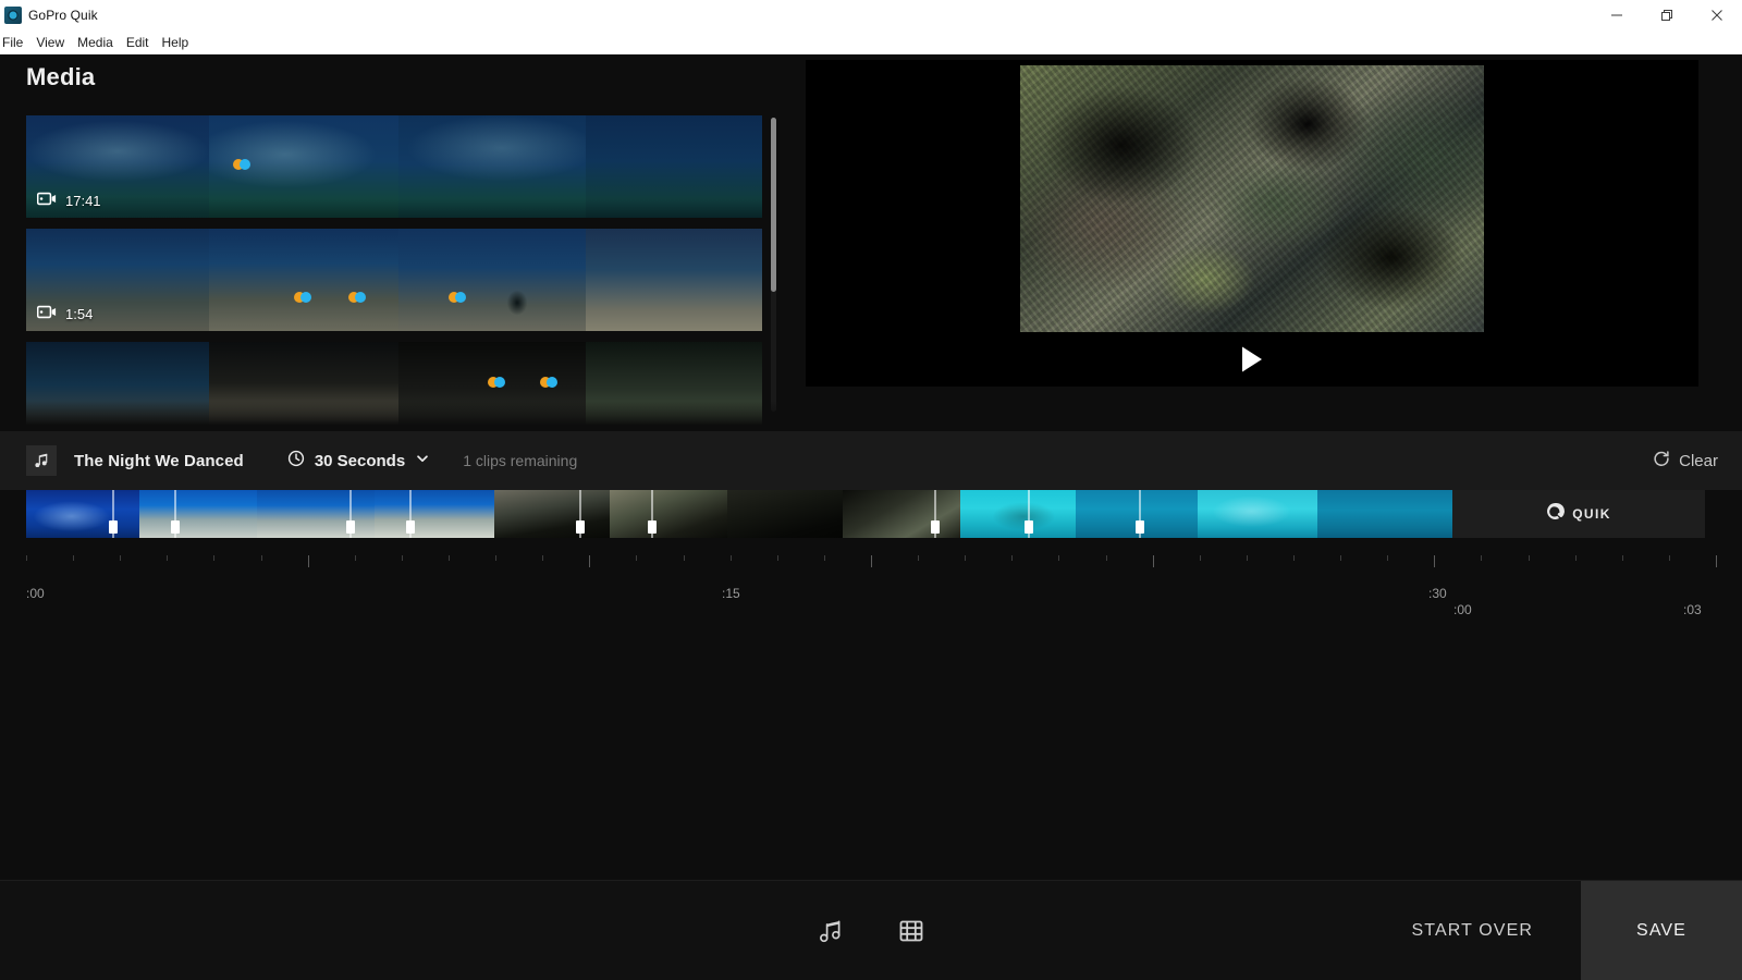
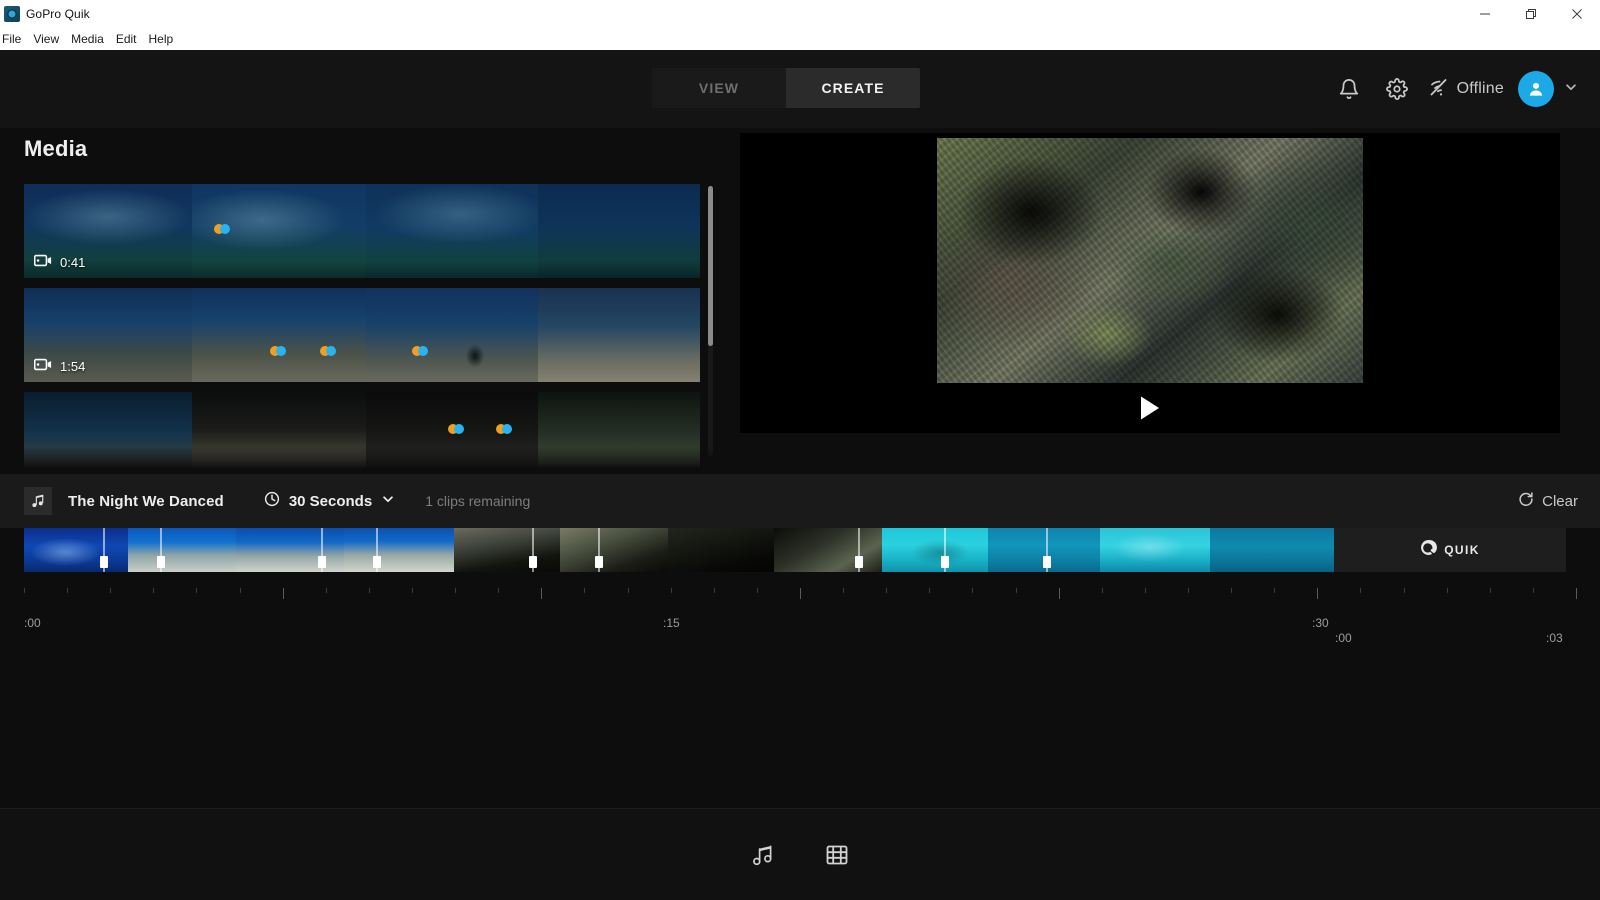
  GoPro Quik
  File
  View
  Media
  Edit
  Help
+ VIEW
+ CREATE
+ Offline
  Media
- 17:41
+ 0:41
  1:54
  The Night We Danced
  30 Seconds
  1 clips remaining
  Clear
  QUIK
  :00
  :15
  :30
  :00
  :03
- START OVER
- SAVE
